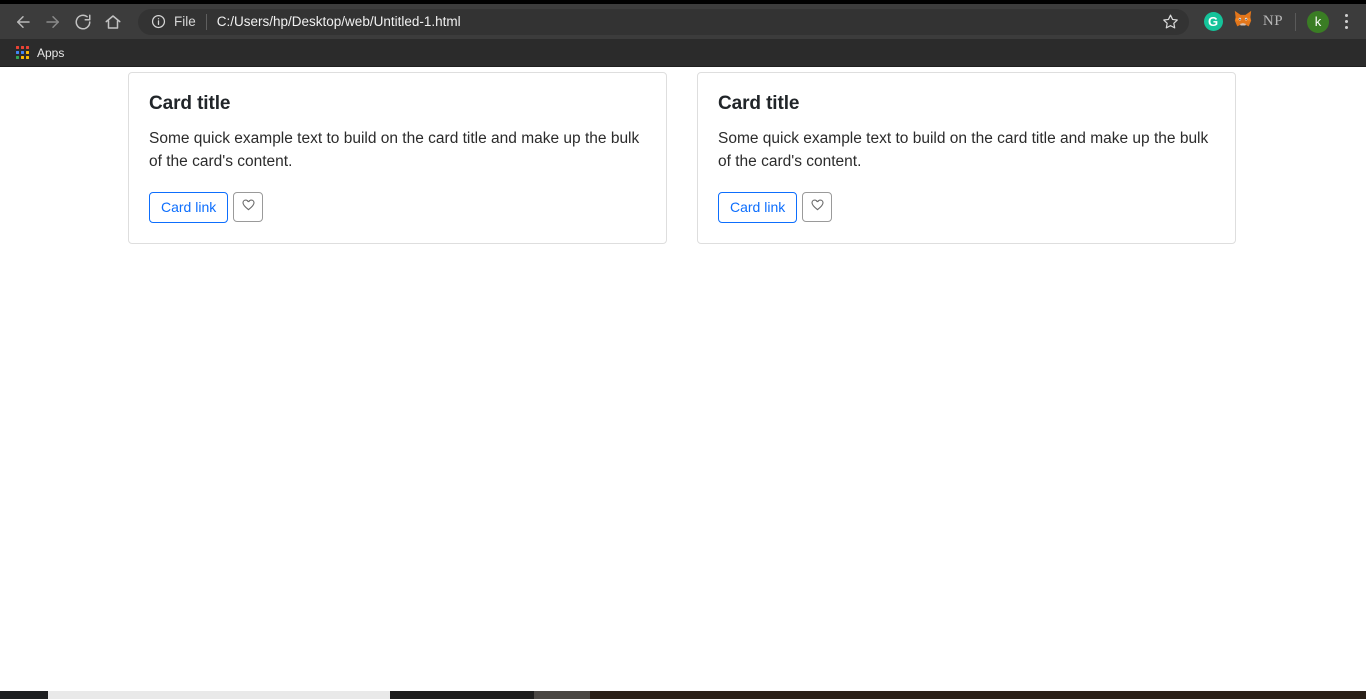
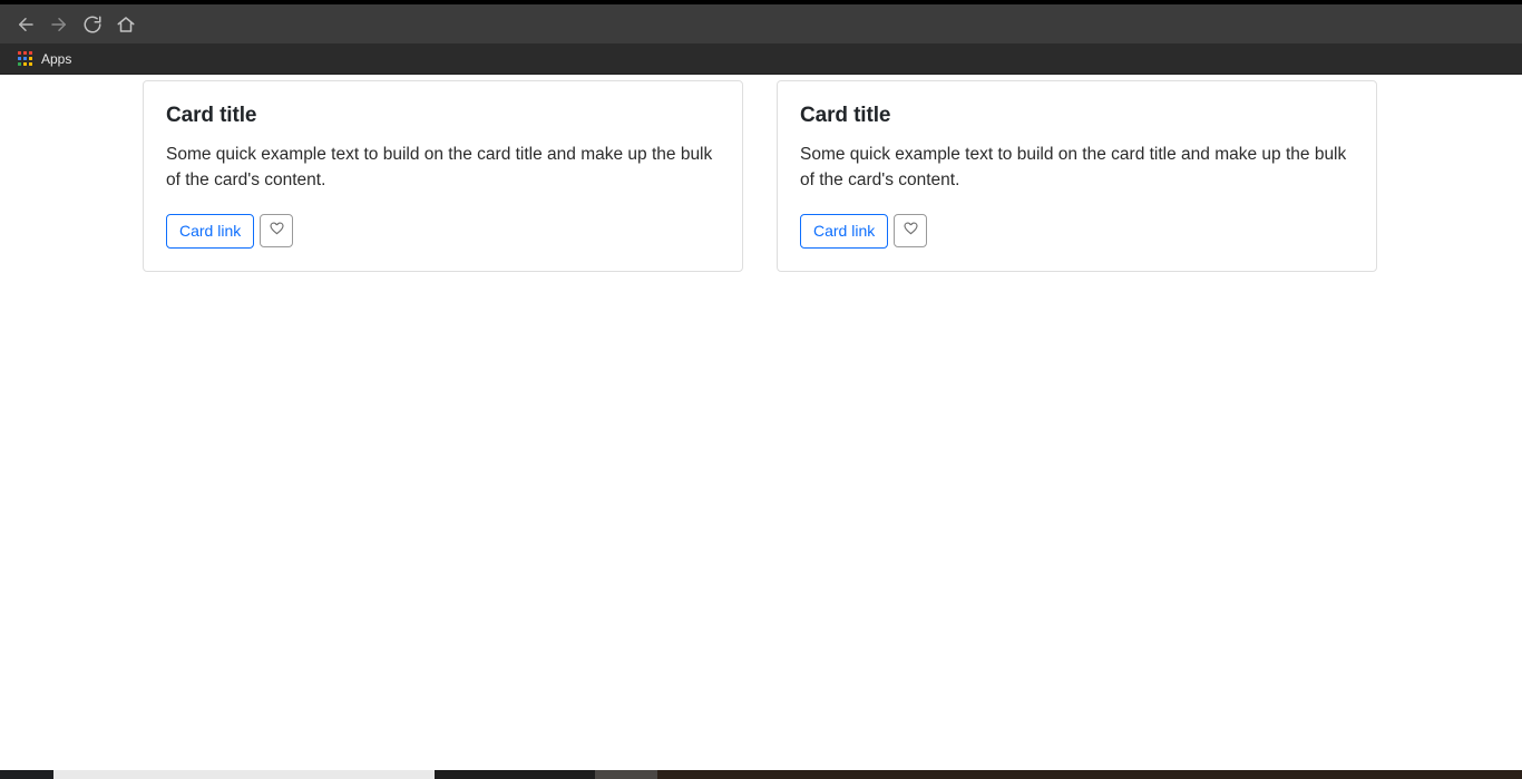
- File
- C:/Users/hp/Desktop/web/Untitled-1.html
- G
- NP
- k
  Apps
  Card title
  Some quick example text to build on the card title and make up the bulk of the card's content.
  Card link
  Card title
  Some quick example text to build on the card title and make up the bulk of the card's content.
  Card link
